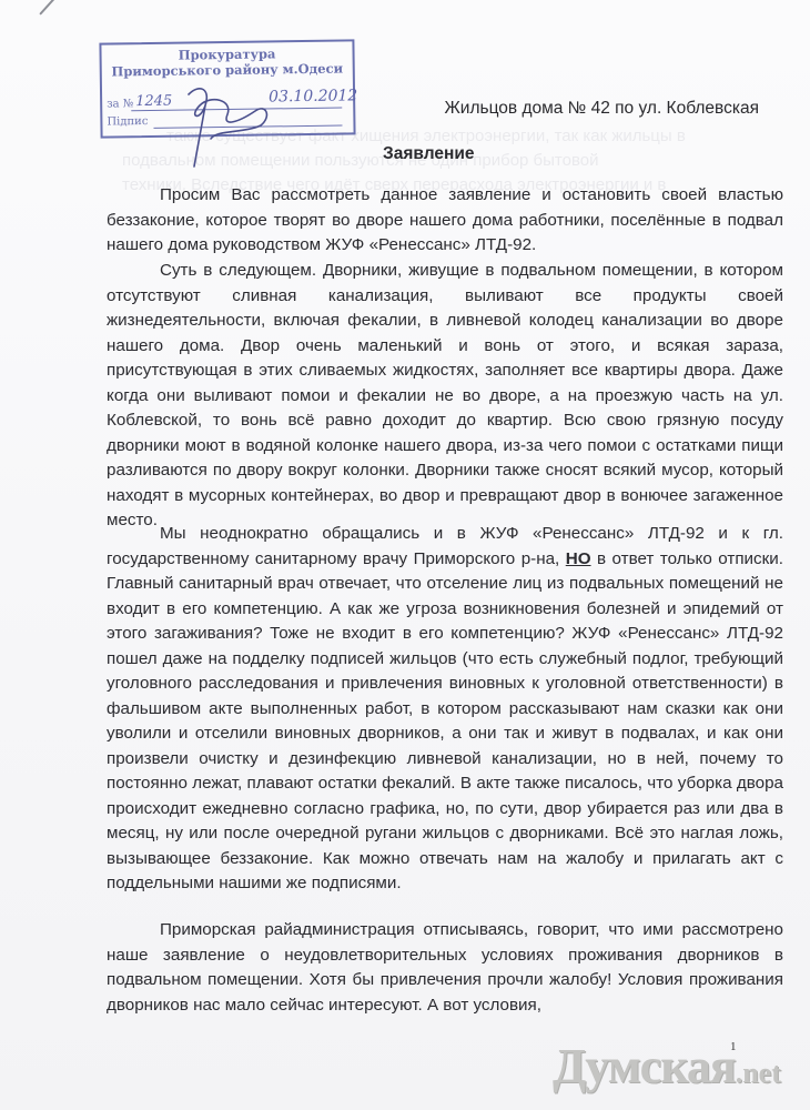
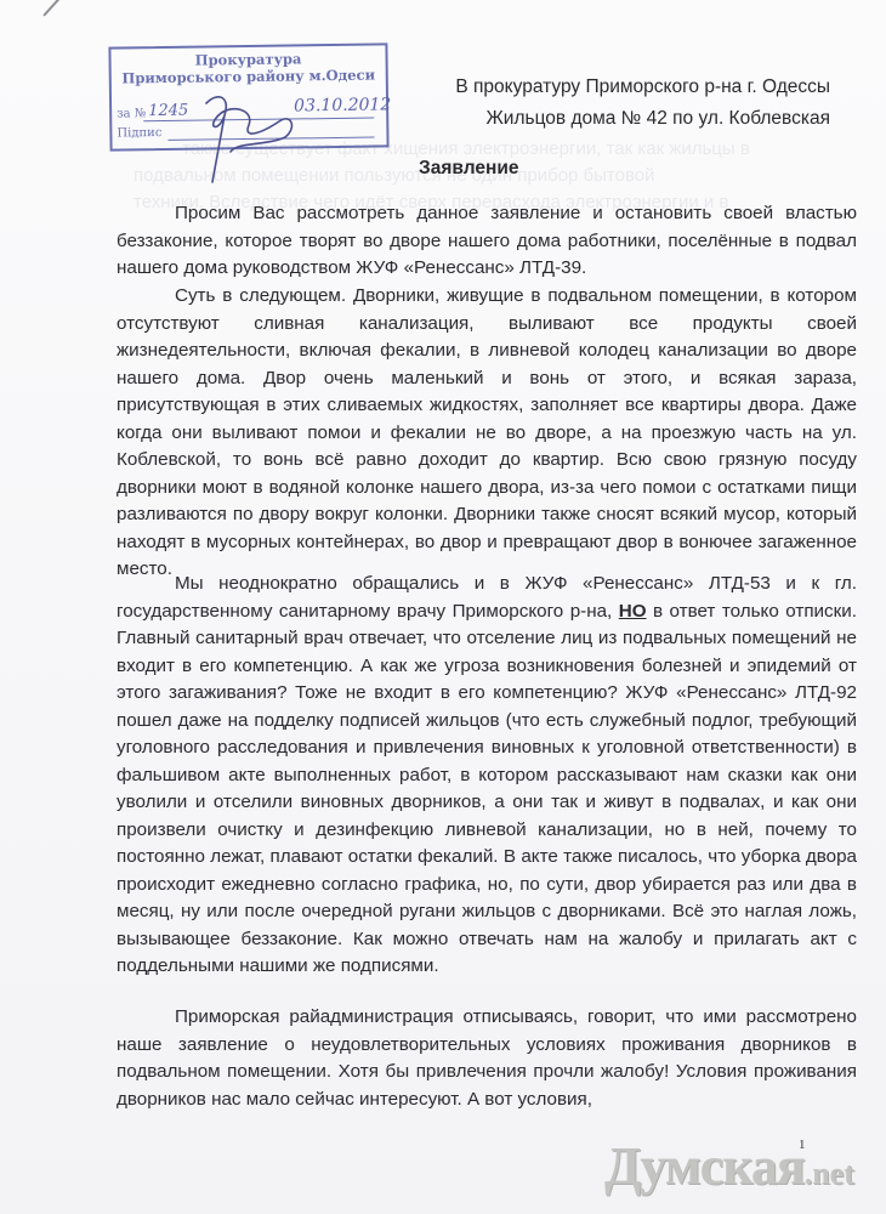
  также существует факт хищения электроэнергии, так как жильцы в
  подвальном помещении пользуются не один прибор бытовой
  техники. Вследствие чего идёт сверх перерасхода электроэнергии и в
  Прокуратура
  Приморського району м.Одеси
  за №
  1245
  03.10.2012
  Підпис
+ В прокуратуру Приморского р-на г. Одессы
  Жильцов дома № 42 по ул. Коблевская
  Заявление
- Просим Вас рассмотреть данное заявление и остановить своей властью беззаконие, которое творят во дворе нашего дома работники, поселённые в подвал нашего дома руководством ЖУФ «Ренессанс» ЛТД-92.
+ Просим Вас рассмотреть данное заявление и остановить своей властью беззаконие, которое творят во дворе нашего дома работники, поселённые в подвал нашего дома руководством ЖУФ «Ренессанс» ЛТД-39.
  Суть в следующем. Дворники, живущие в подвальном помещении, в котором отсутствуют сливная канализация, выливают все продукты своей жизнедеятельности, включая фекалии, в ливневой колодец канализации во дворе нашего дома. Двор очень маленький и вонь от этого, и всякая зараза, присутствующая в этих сливаемых жидкостях, заполняет все квартиры двора. Даже когда они выливают помои и фекалии не во дворе, а на проезжую часть на ул. Коблевской, то вонь всё равно доходит до квартир. Всю свою грязную посуду дворники моют в водяной колонке нашего двора, из-за чего помои с остатками пищи разливаются по двору вокруг колонки. Дворники также сносят всякий мусор, который находят в мусорных контейнерах, во двор и превращают двор в вонючее загаженное место.
- Мы неоднократно обращались и в ЖУФ «Ренессанс» ЛТД-92 и к гл. государственному санитарному врачу Приморского р-на, НО в ответ только отписки. Главный санитарный врач отвечает, что отселение лиц из подвальных помещений не входит в его компетенцию. А как же угроза возникновения болезней и эпидемий от этого загаживания? Тоже не входит в его компетенцию? ЖУФ «Ренессанс» ЛТД-92 пошел даже на подделку подписей жильцов (что есть служебный подлог, требующий уголовного расследования и привлечения виновных к уголовной ответственности) в фальшивом акте выполненных работ, в котором рассказывают нам сказки как они уволили и отселили виновных дворников, а они так и живут в подвалах, и как они произвели очистку и дезинфекцию ливневой канализации, но в ней, почему то постоянно лежат, плавают остатки фекалий. В акте также писалось, что уборка двора происходит ежедневно согласно графика, но, по сути, двор убирается раз или два в месяц, ну или после очередной ругани жильцов с дворниками. Всё это наглая ложь, вызывающее беззаконие. Как можно отвечать нам на жалобу и прилагать акт с поддельными нашими же подписями.
+ Мы неоднократно обращались и в ЖУФ «Ренессанс» ЛТД-53 и к гл. государственному санитарному врачу Приморского р-на, НО в ответ только отписки. Главный санитарный врач отвечает, что отселение лиц из подвальных помещений не входит в его компетенцию. А как же угроза возникновения болезней и эпидемий от этого загаживания? Тоже не входит в его компетенцию? ЖУФ «Ренессанс» ЛТД-92 пошел даже на подделку подписей жильцов (что есть служебный подлог, требующий уголовного расследования и привлечения виновных к уголовной ответственности) в фальшивом акте выполненных работ, в котором рассказывают нам сказки как они уволили и отселили виновных дворников, а они так и живут в подвалах, и как они произвели очистку и дезинфекцию ливневой канализации, но в ней, почему то постоянно лежат, плавают остатки фекалий. В акте также писалось, что уборка двора происходит ежедневно согласно графика, но, по сути, двор убирается раз или два в месяц, ну или после очередной ругани жильцов с дворниками. Всё это наглая ложь, вызывающее беззаконие. Как можно отвечать нам на жалобу и прилагать акт с поддельными нашими же подписями.
  Приморская райадминистрация отписываясь, говорит, что ими рассмотрено наше заявление о неудовлетворительных условиях проживания дворников в подвальном помещении. Хотя бы привлечения прочли жалобу! Условия проживания дворников нас мало сейчас интересуют. А вот условия,
  Думская.net
  1
